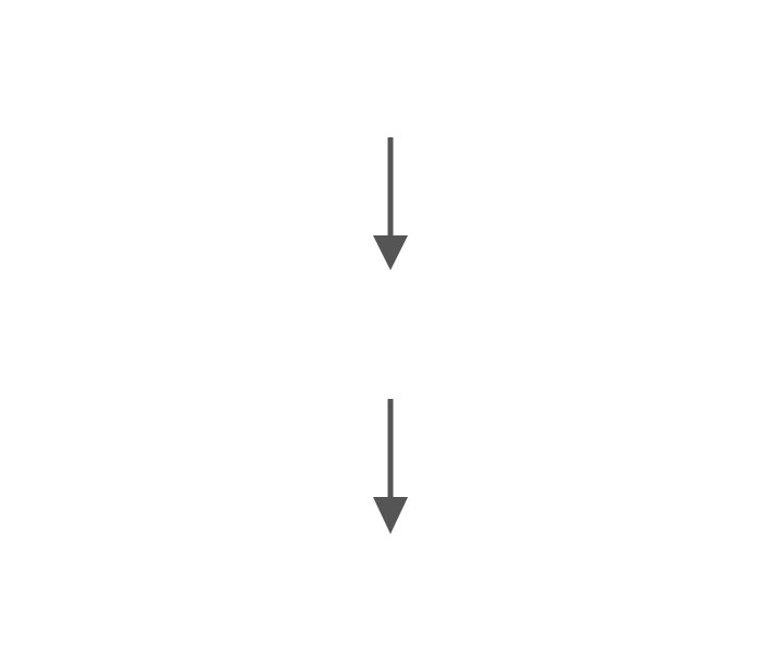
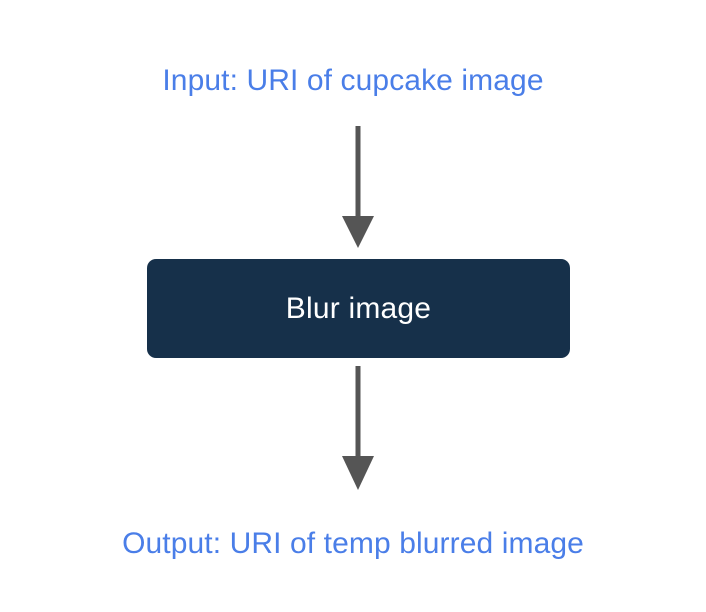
+ Input: URI of cupcake image
+ Blur image
+ Output: URI of temp blurred image
